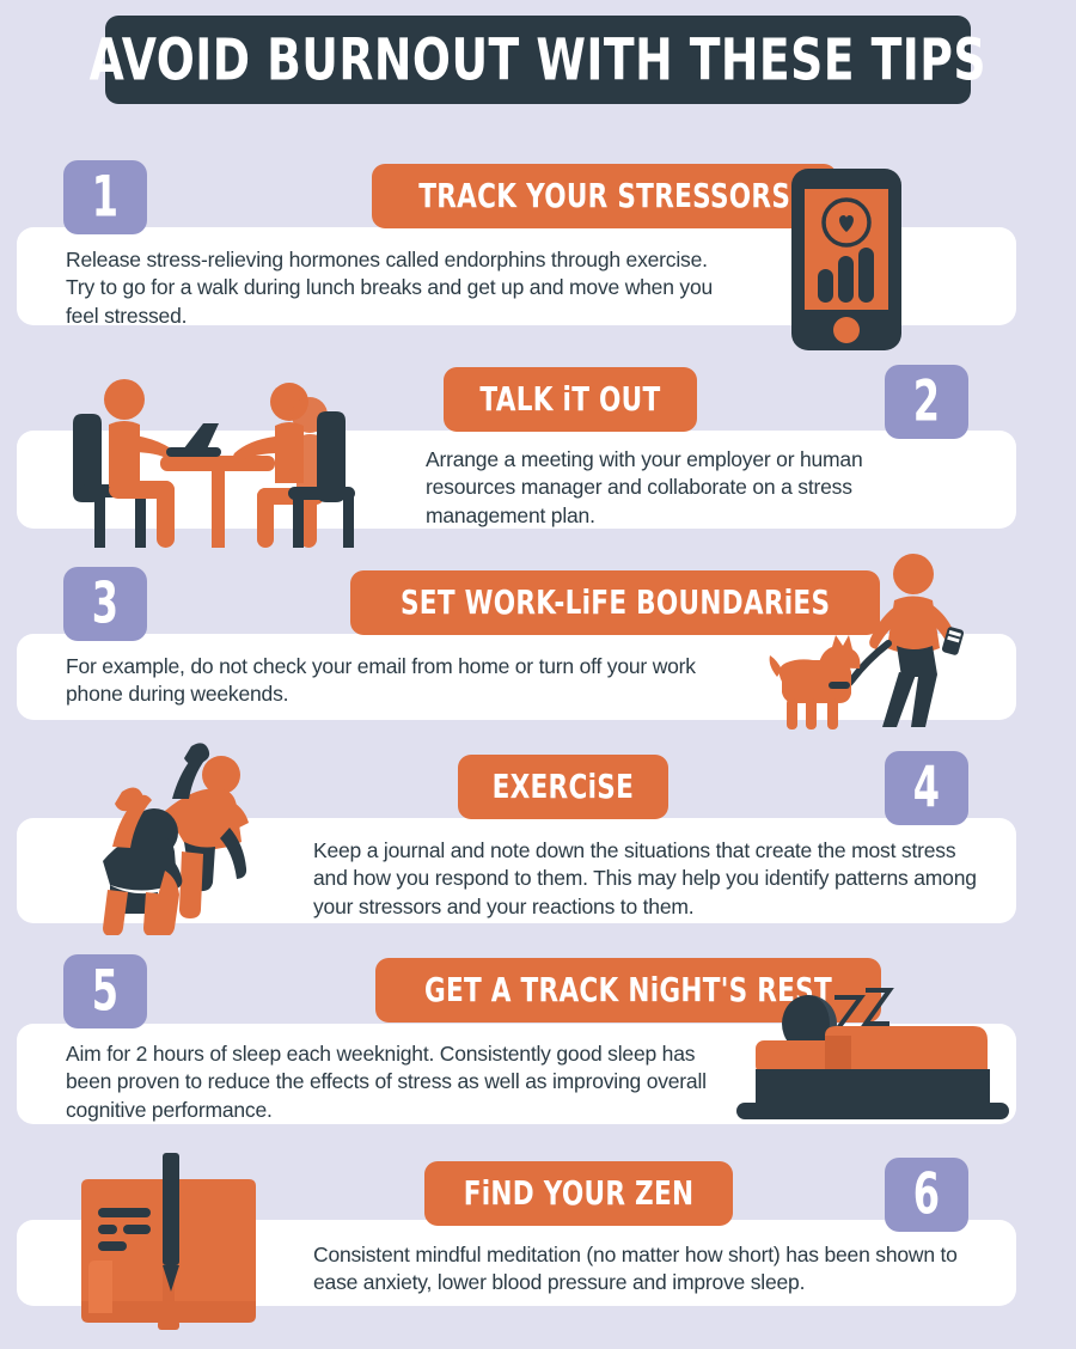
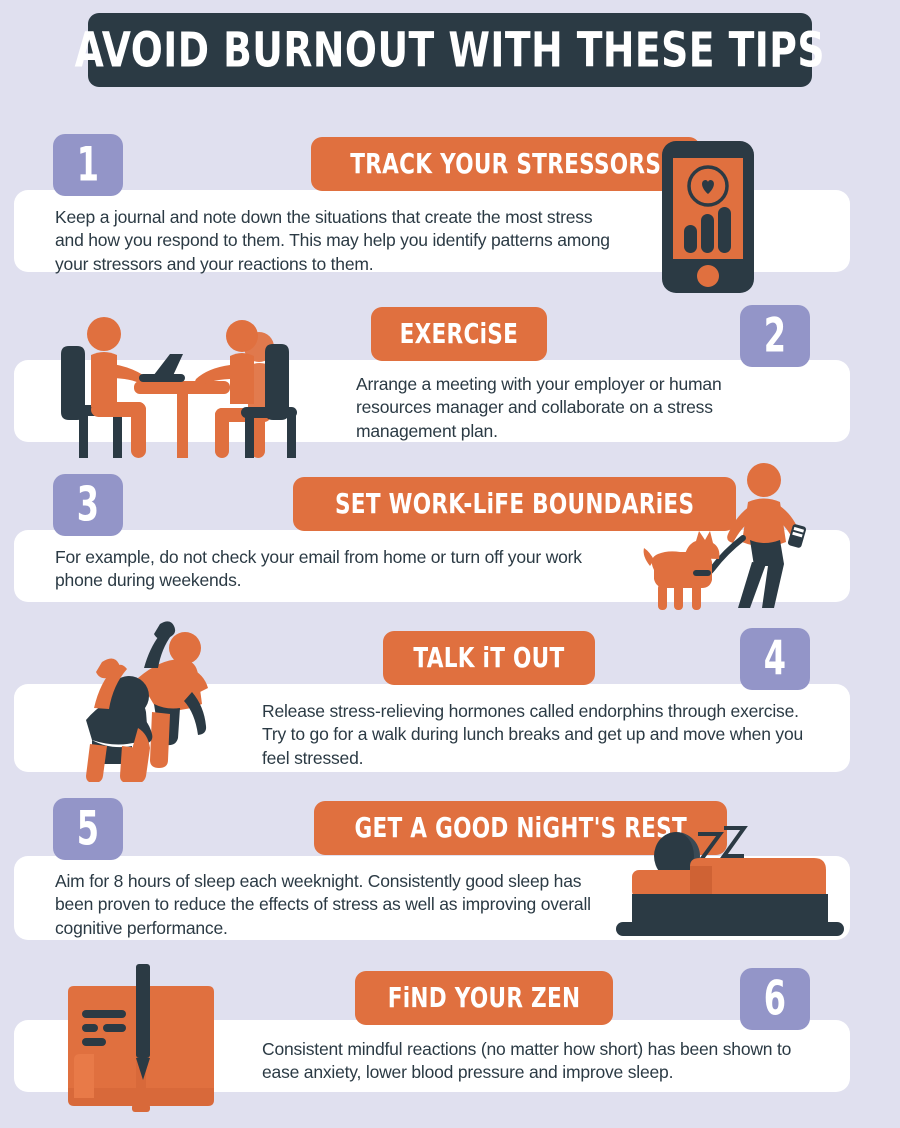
  AVOID BURNOUT WITH THESE TIPS
  1
  TRACK YOUR STRESSORS
- Release stress-relieving hormones called endorphins through exercise. Try to go for a walk during lunch breaks and get up and move when you feel stressed.
+ Keep a journal and note down the situations that create the most stress and how you respond to them. This may help you identify patterns among your stressors and your reactions to them.
  2
- TALK iT OUT
+ EXERCiSE
  Arrange a meeting with your employer or human resources manager and collaborate on a stress management plan.
  3
  SET WORK-LiFE BOUNDARiES
  For example, do not check your email from home or turn off your work phone during weekends.
  4
- EXERCiSE
+ TALK iT OUT
- Keep a journal and note down the situations that create the most stress and how you respond to them. This may help you identify patterns among your stressors and your reactions to them.
+ Release stress-relieving hormones called endorphins through exercise. Try to go for a walk during lunch breaks and get up and move when you feel stressed.
  5
- GET A TRACK NiGHT'S REST
+ GET A GOOD NiGHT'S REST
- Aim for 2 hours of sleep each weeknight. Consistently good sleep has been proven to reduce the effects of stress as well as improving overall cognitive performance.
+ Aim for 8 hours of sleep each weeknight. Consistently good sleep has been proven to reduce the effects of stress as well as improving overall cognitive performance.
  6
  FiND YOUR ZEN
- Consistent mindful meditation (no matter how short) has been shown to ease anxiety, lower blood pressure and improve sleep.
+ Consistent mindful reactions (no matter how short) has been shown to ease anxiety, lower blood pressure and improve sleep.
